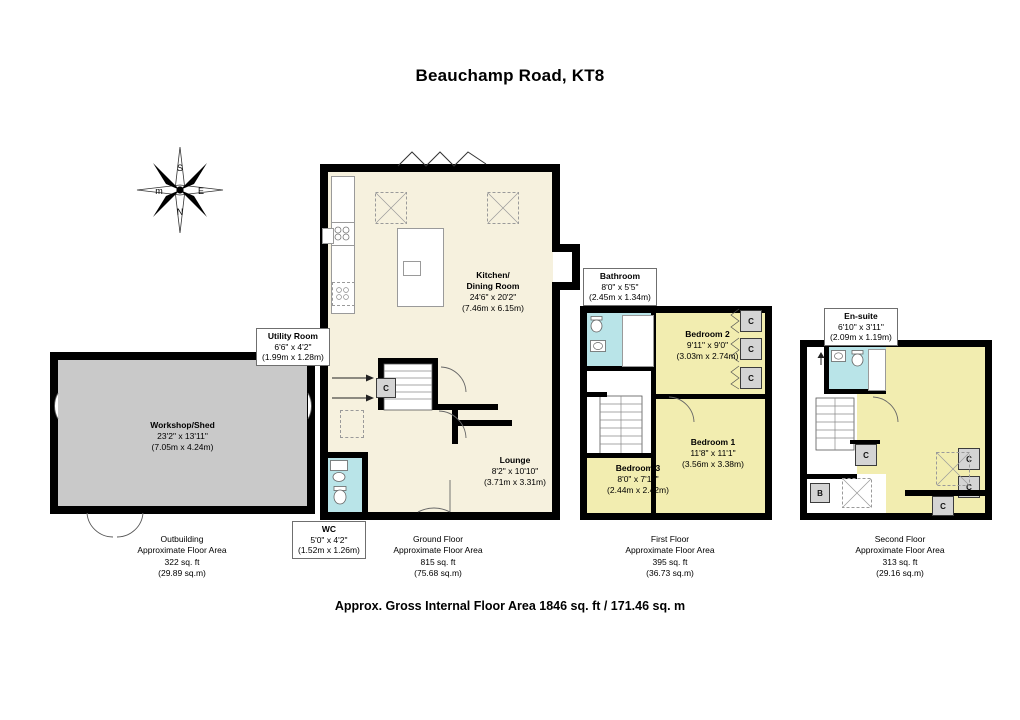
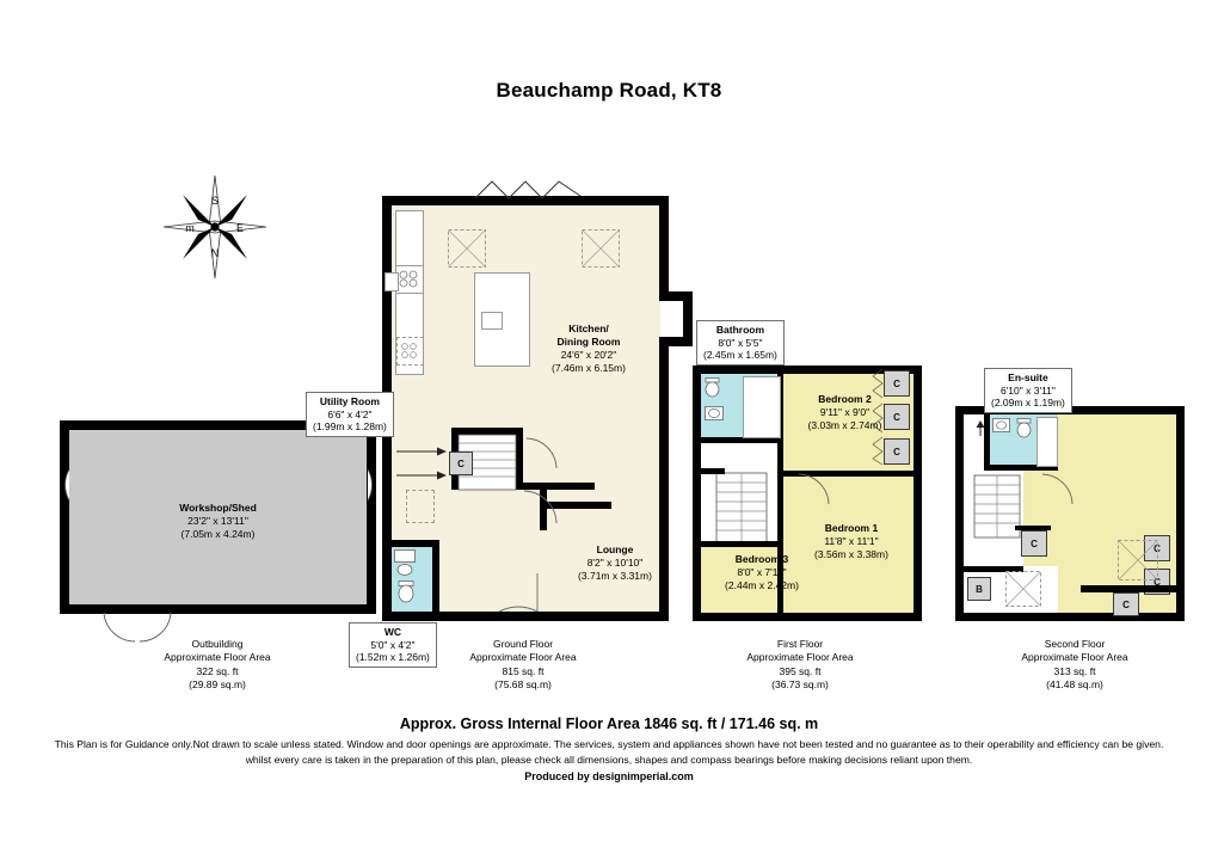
  Beauchamp Road, KT8
  S
  N
  m
  E
  Workshop/Shed
  23'2" x 13'11"
  (7.05m x 4.24m)
  C
  C
  C
  C
  C
  C
  C
  C
  B
  Kitchen/
  Dining Room
  24'6" x 20'2"
  (7.46m x 6.15m)
  Utility Room
  6'6" x 4'2"
  (1.99m x 1.28m)
  Lounge
  8'2" x 10'10"
  (3.71m x 3.31m)
  WC
  5'0" x 4'2"
  (1.52m x 1.26m)
  Bathroom
  8'0" x 5'5"
- (2.45m x 1.34m)
+ (2.45m x 1.65m)
  Bedroom 2
  9'11" x 9'0"
  (3.03m x 2.74m)
  Bedroom 1
  11'8" x 11'1"
  (3.56m x 3.38m)
  Bedroom 3
  8'0" x 7'11"
  (2.44m x 2.42m)
  En-suite
  6'10" x 3'11"
  (2.09m x 1.19m)
  Outbuilding
  Approximate Floor Area
  322 sq. ft
  (29.89 sq.m)
  Ground Floor
  Approximate Floor Area
  815 sq. ft
  (75.68 sq.m)
  First Floor
  Approximate Floor Area
  395 sq. ft
  (36.73 sq.m)
  Second Floor
  Approximate Floor Area
  313 sq. ft
- (29.16 sq.m)
+ (41.48 sq.m)
  Approx. Gross Internal Floor Area 1846 sq. ft / 171.46 sq. m
+ This Plan is for Guidance only.Not drawn to scale unless stated. Window and door openings are approximate. The services, system and appliances shown have not been tested and no guarantee as to their operability and efficiency can be given. whilst every care is taken in the preparation of this plan, please check all dimensions, shapes and compass bearings before making decisions reliant upon them.
+ Produced by designimperial.com
